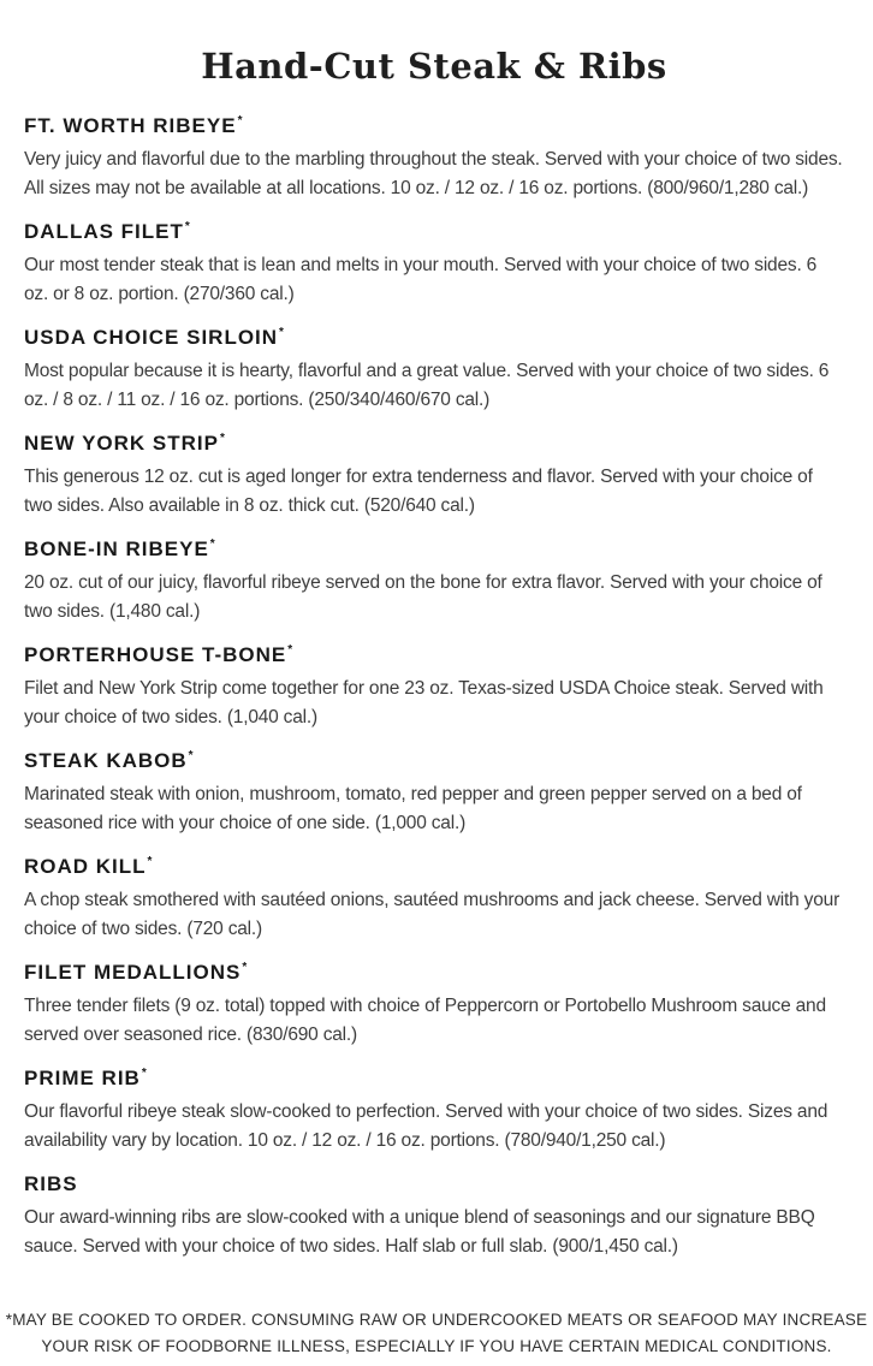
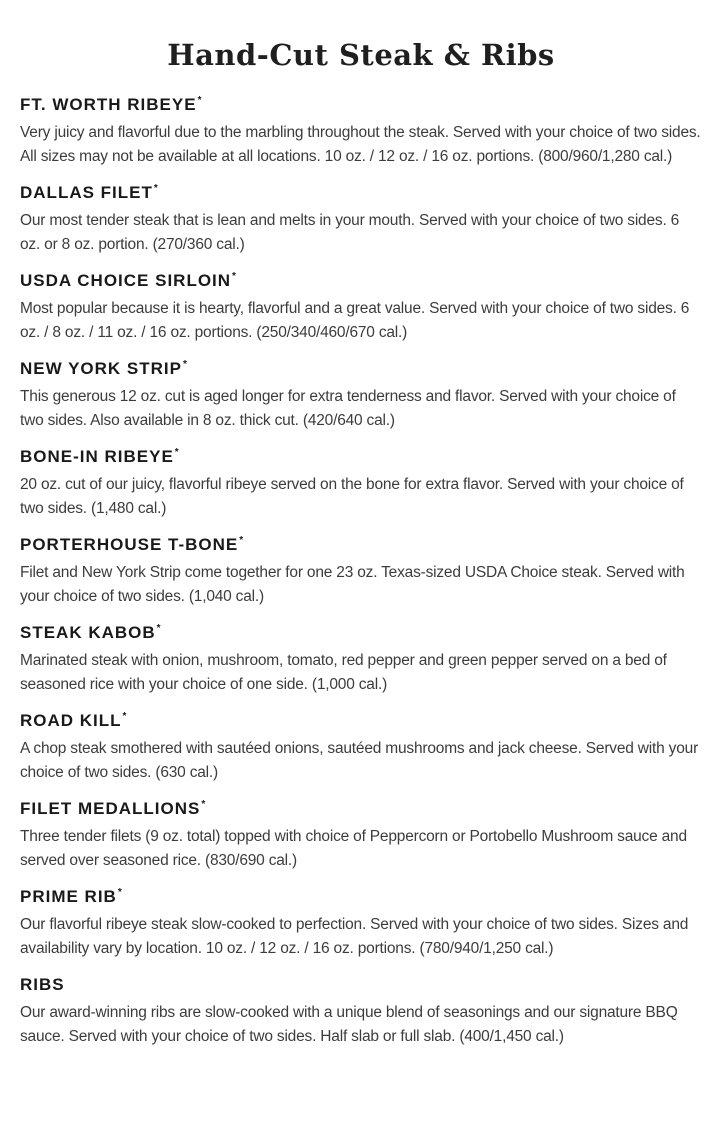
  Hand-Cut Steak & Ribs
  FT. WORTH RIBEYE*
  Very juicy and flavorful due to the marbling throughout the steak. Served with your choice of two sides. All sizes may not be available at all locations. 10 oz. / 12 oz. / 16 oz. portions. (800/960/1,280 cal.)
  DALLAS FILET*
  Our most tender steak that is lean and melts in your mouth. Served with your choice of two sides. 6 oz. or 8 oz. portion. (270/360 cal.)
  USDA CHOICE SIRLOIN*
  Most popular because it is hearty, flavorful and a great value. Served with your choice of two sides. 6 oz. / 8 oz. / 11 oz. / 16 oz. portions. (250/340/460/670 cal.)
  NEW YORK STRIP*
- This generous 12 oz. cut is aged longer for extra tenderness and flavor. Served with your choice of two sides. Also available in 8 oz. thick cut. (520/640 cal.)
+ This generous 12 oz. cut is aged longer for extra tenderness and flavor. Served with your choice of two sides. Also available in 8 oz. thick cut. (420/640 cal.)
  BONE-IN RIBEYE*
  20 oz. cut of our juicy, flavorful ribeye served on the bone for extra flavor. Served with your choice of two sides. (1,480 cal.)
  PORTERHOUSE T-BONE*
  Filet and New York Strip come together for one 23 oz. Texas-sized USDA Choice steak. Served with your choice of two sides. (1,040 cal.)
  STEAK KABOB*
  Marinated steak with onion, mushroom, tomato, red pepper and green pepper served on a bed of seasoned rice with your choice of one side. (1,000 cal.)
  ROAD KILL*
- A chop steak smothered with sautéed onions, sautéed mushrooms and jack cheese. Served with your choice of two sides. (720 cal.)
+ A chop steak smothered with sautéed onions, sautéed mushrooms and jack cheese. Served with your choice of two sides. (630 cal.)
  FILET MEDALLIONS*
  Three tender filets (9 oz. total) topped with choice of Peppercorn or Portobello Mushroom sauce and served over seasoned rice. (830/690 cal.)
  PRIME RIB*
  Our flavorful ribeye steak slow-cooked to perfection. Served with your choice of two sides. Sizes and availability vary by location. 10 oz. / 12 oz. / 16 oz. portions. (780/940/1,250 cal.)
  RIBS
- Our award-winning ribs are slow-cooked with a unique blend of seasonings and our signature BBQ sauce. Served with your choice of two sides. Half slab or full slab. (900/1,450 cal.)
+ Our award-winning ribs are slow-cooked with a unique blend of seasonings and our signature BBQ sauce. Served with your choice of two sides. Half slab or full slab. (400/1,450 cal.)
- *MAY BE COOKED TO ORDER. CONSUMING RAW OR UNDERCOOKED MEATS OR SEAFOOD MAY INCREASE
- YOUR RISK OF FOODBORNE ILLNESS, ESPECIALLY IF YOU HAVE CERTAIN MEDICAL CONDITIONS.
